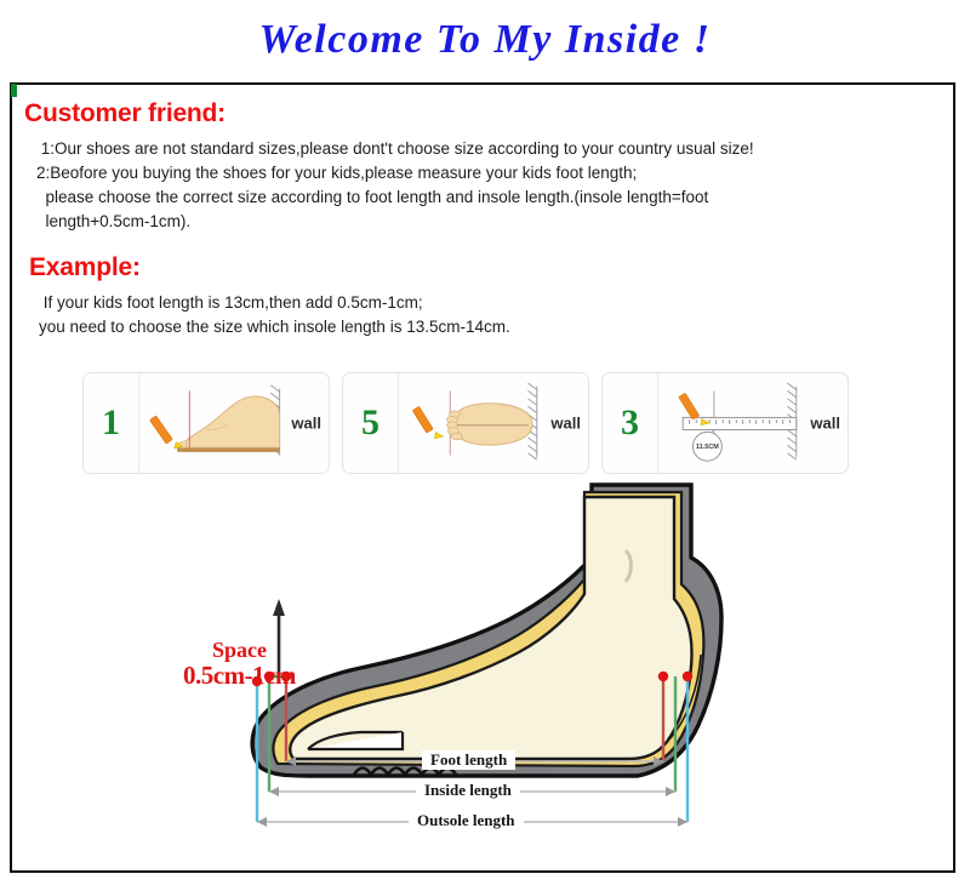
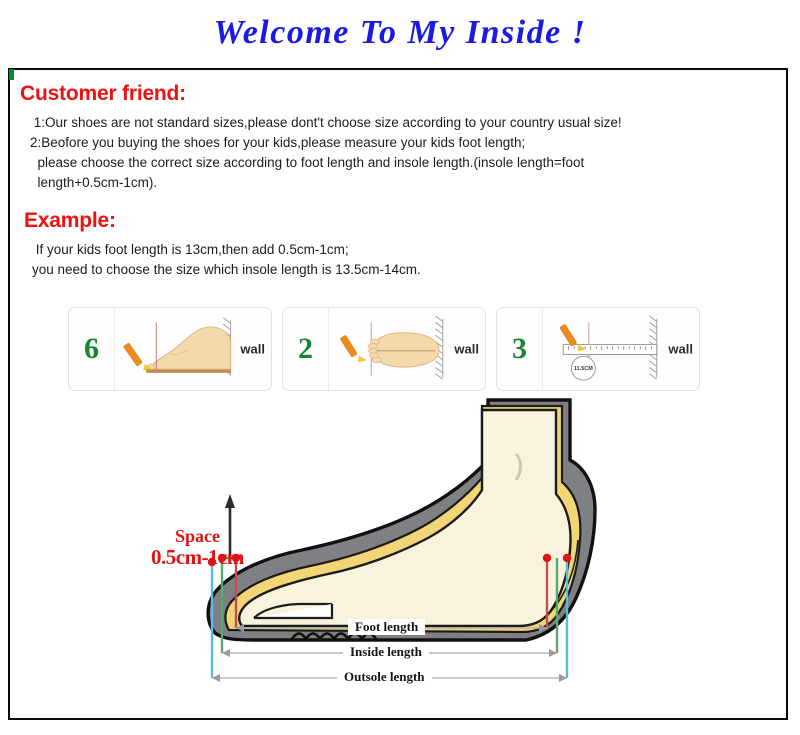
  Welcome To My Inside !
  Customer friend:
  1:Our shoes are not standard sizes,please dont't choose size according to your country usual size!
  2:Beofore you buying the shoes for your kids,please measure your kids foot length;
  please choose the correct size according to foot length and insole length.(insole length=foot
  length+0.5cm-1cm).
  Example:
  If your kids foot length is 13cm,then add 0.5cm-1cm;
  you need to choose the size which insole length is 13.5cm-14cm.
- 1
+ 6
  wall
- 5
+ 2
  wall
  3
  wall
  Space
  0.5cm-1cm
  Foot length
  Inside length
  Outsole length
